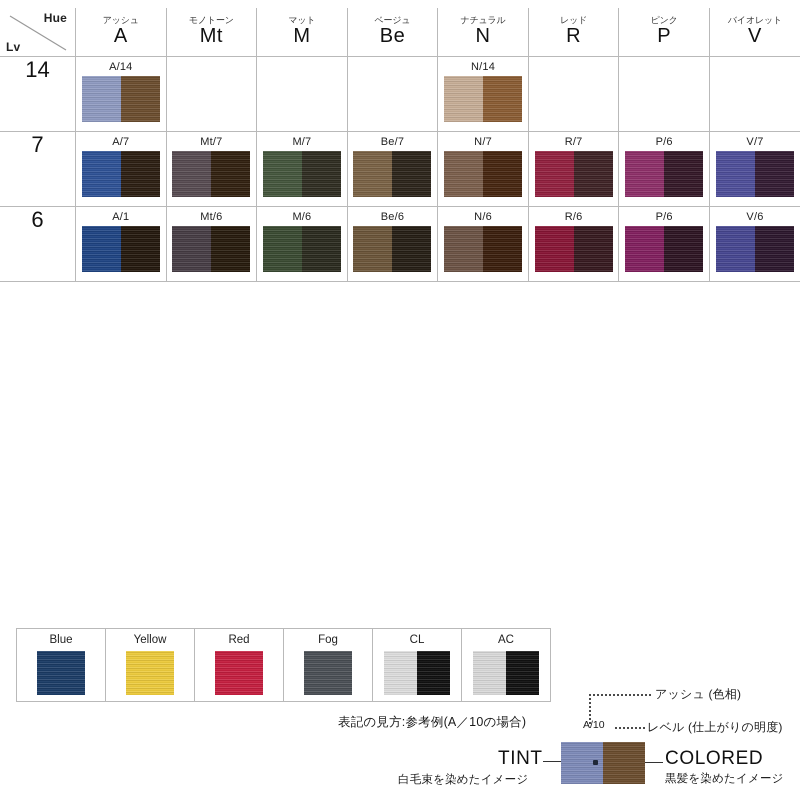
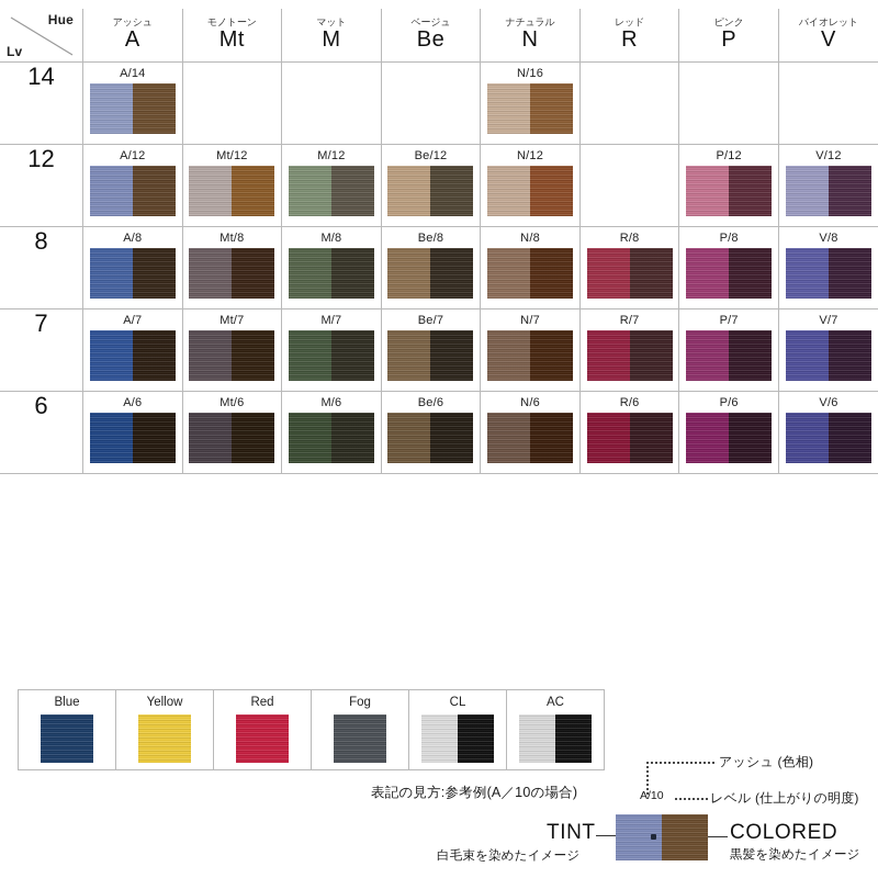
  Hue Lv	アッシュ A	モノトーン Mt	マット M	ベージュ Be	ナチュラル N	レッド R	ピンク P	バイオレット V
- 14	A/14				N/14
+ 14	A/14				N/16
+ 12	A/12	Mt/12	M/12	Be/12	N/12		P/12	V/12
+ 8	A/8	Mt/8	M/8	Be/8	N/8	R/8	P/8	V/8
- 7	A/7	Mt/7	M/7	Be/7	N/7	R/7	P/6	V/7
+ 7	A/7	Mt/7	M/7	Be/7	N/7	R/7	P/7	V/7
- 6	A/1	Mt/6	M/6	Be/6	N/6	R/6	P/6	V/6
+ 6	A/6	Mt/6	M/6	Be/6	N/6	R/6	P/6	V/6
  Blue	Yellow	Red	Fog	CL	AC
  表記の見方:参考例(A／10の場合)
  TINT
  白毛束を染めたイメージ
  アッシュ (色相)
  A/10
  レベル (仕上がりの明度)
  COLORED
  黒髪を染めたイメージ
